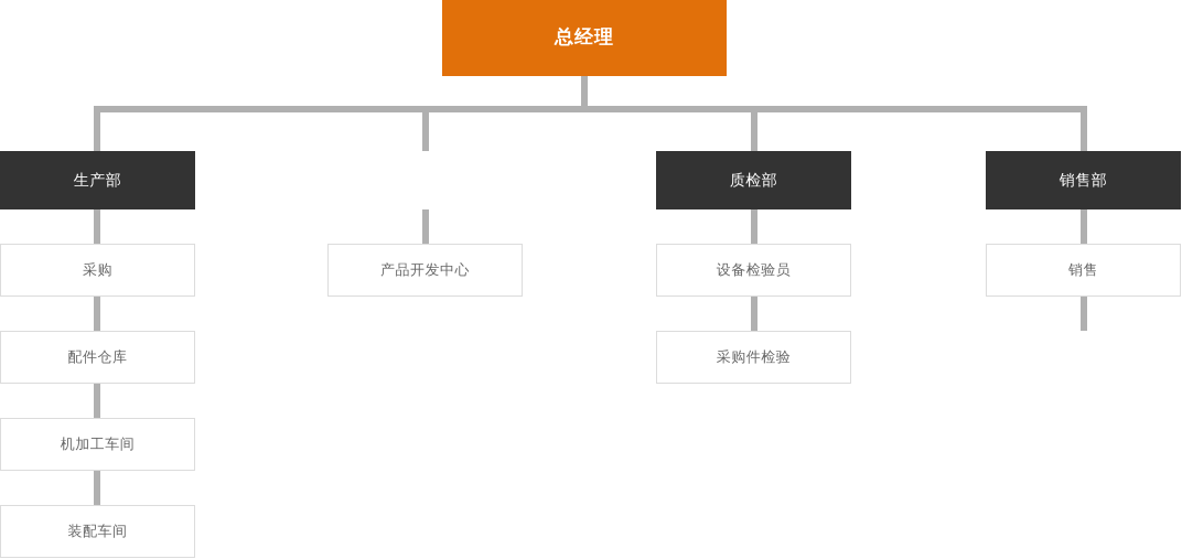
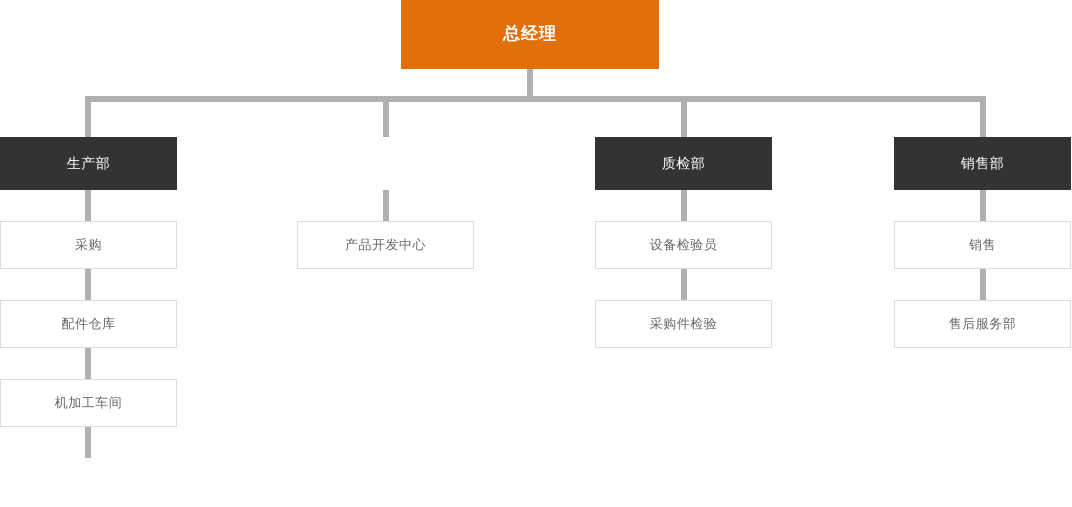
  总经理
  生产部
  采购
  配件仓库
  机加工车间
- 装配车间
  产品开发中心
  质检部
  设备检验员
  采购件检验
  销售部
  销售
+ 售后服务部
